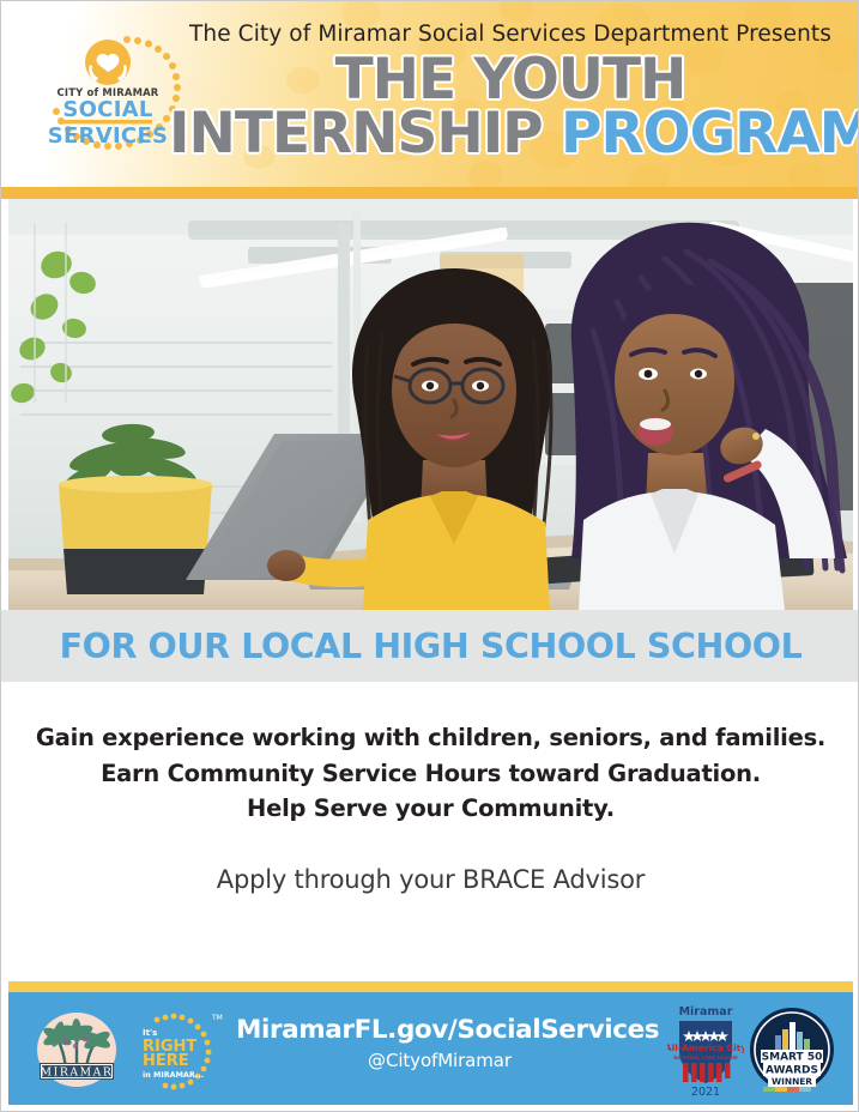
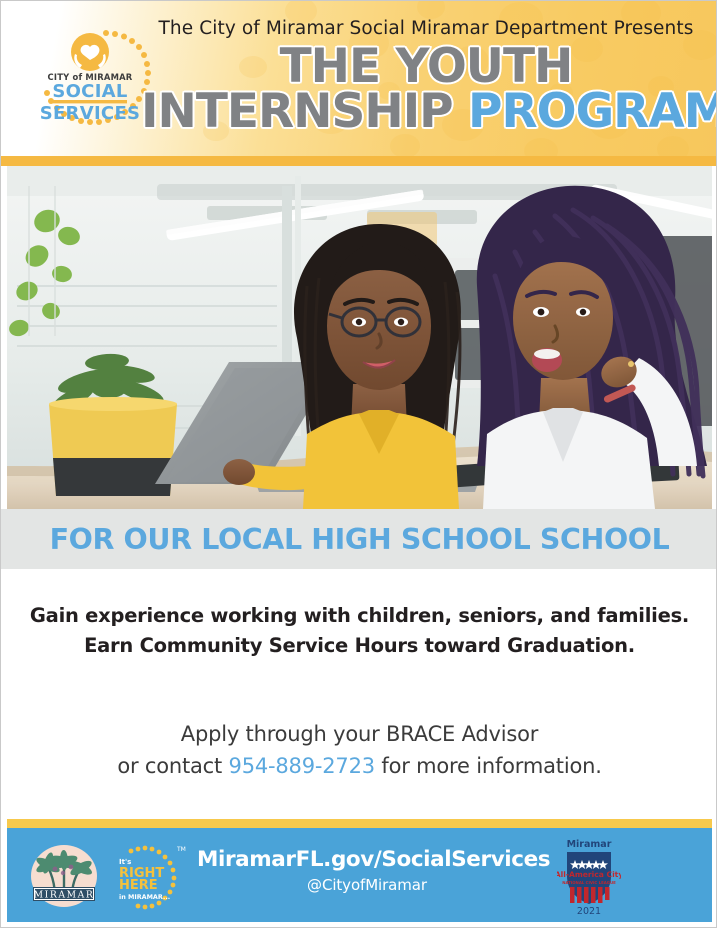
  CITY of MIRAMAR
  SOCIAL
  SERVICES
- The City of Miramar Social Services Department Presents
+ The City of Miramar Social Miramar Department Presents
  THE YOUTH
  INTERNSHIP PROGRAM
  FOR OUR LOCAL HIGH SCHOOL SCHOOL
  Gain experience working with children, seniors, and families.
  Earn Community Service Hours toward Graduation.
- Help Serve your Community.
  Apply through your BRACE Advisor
+ or contact 954-889-2723 for more information.
  MIRAMAR
  It's
  RIGHT
  HERE
  in MIRAMAR...
  MiramarFL.gov/SocialServices
  @CityofMiramar
  Miramar
  All-America City
  2021
- SMART 50
- AWARDS
- WINNER
